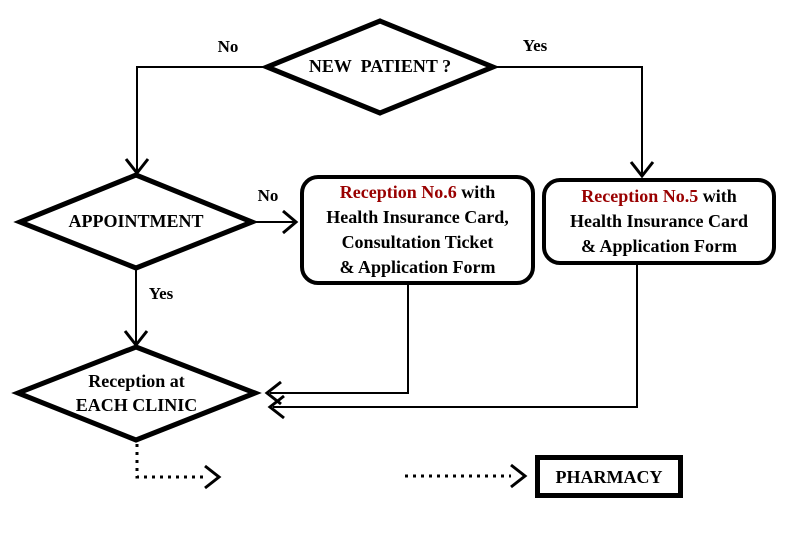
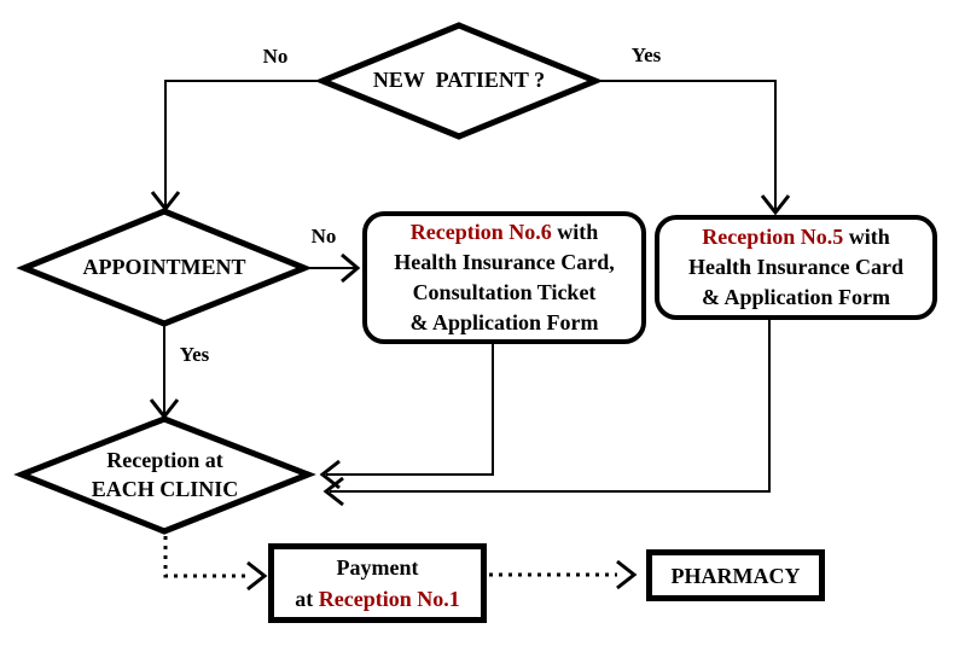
  NEW PATIENT ?
  APPOINTMENT
  Reception at
  EACH CLINIC
  No
  Yes
  No
  Yes
  Reception No.6 with
  Health Insurance Card,
  Consultation Ticket
  & Application Form
  Reception No.5 with
  Health Insurance Card
  & Application Form
+ Payment
+ at Reception No.1
  PHARMACY
